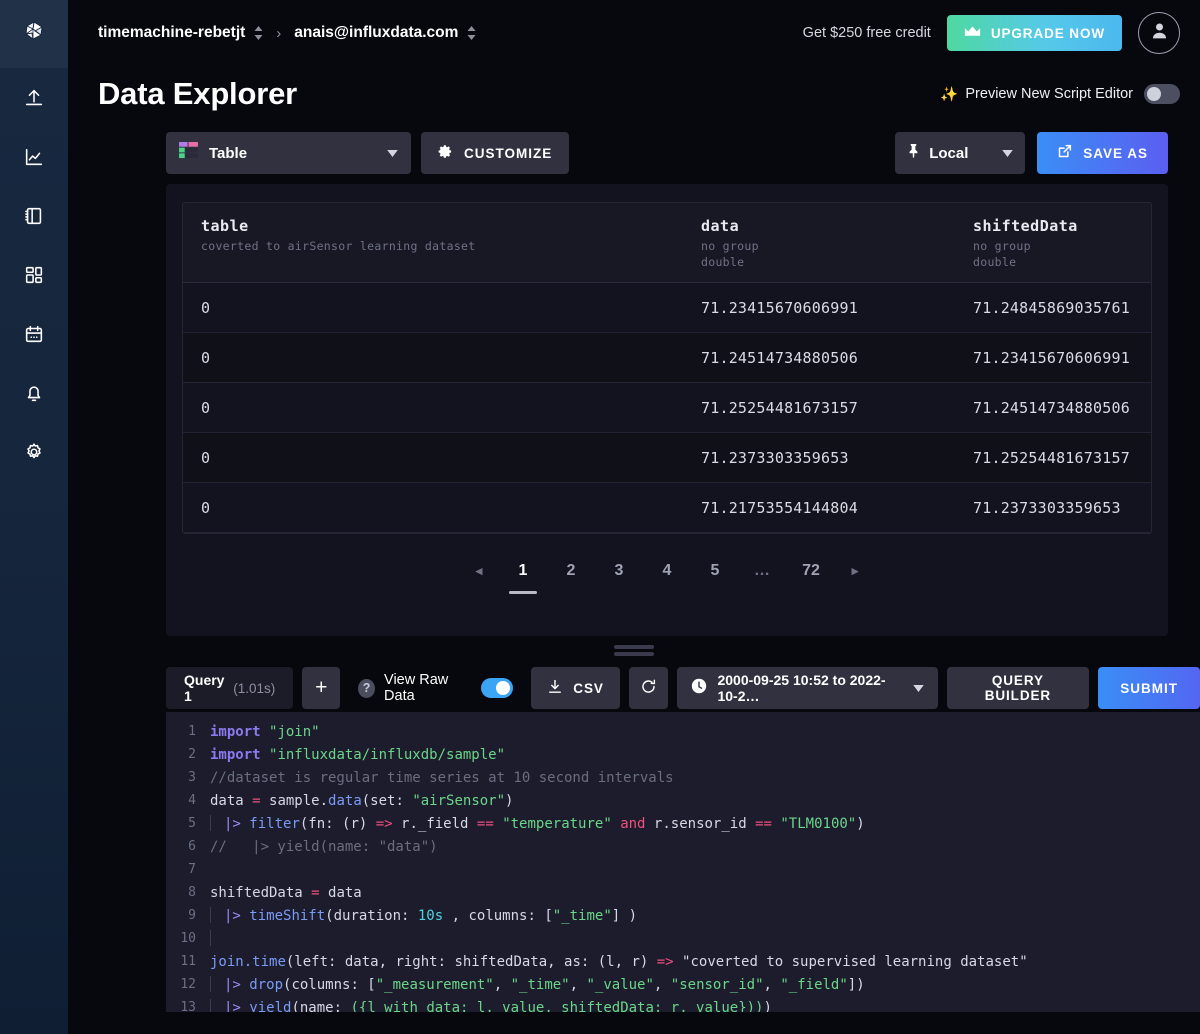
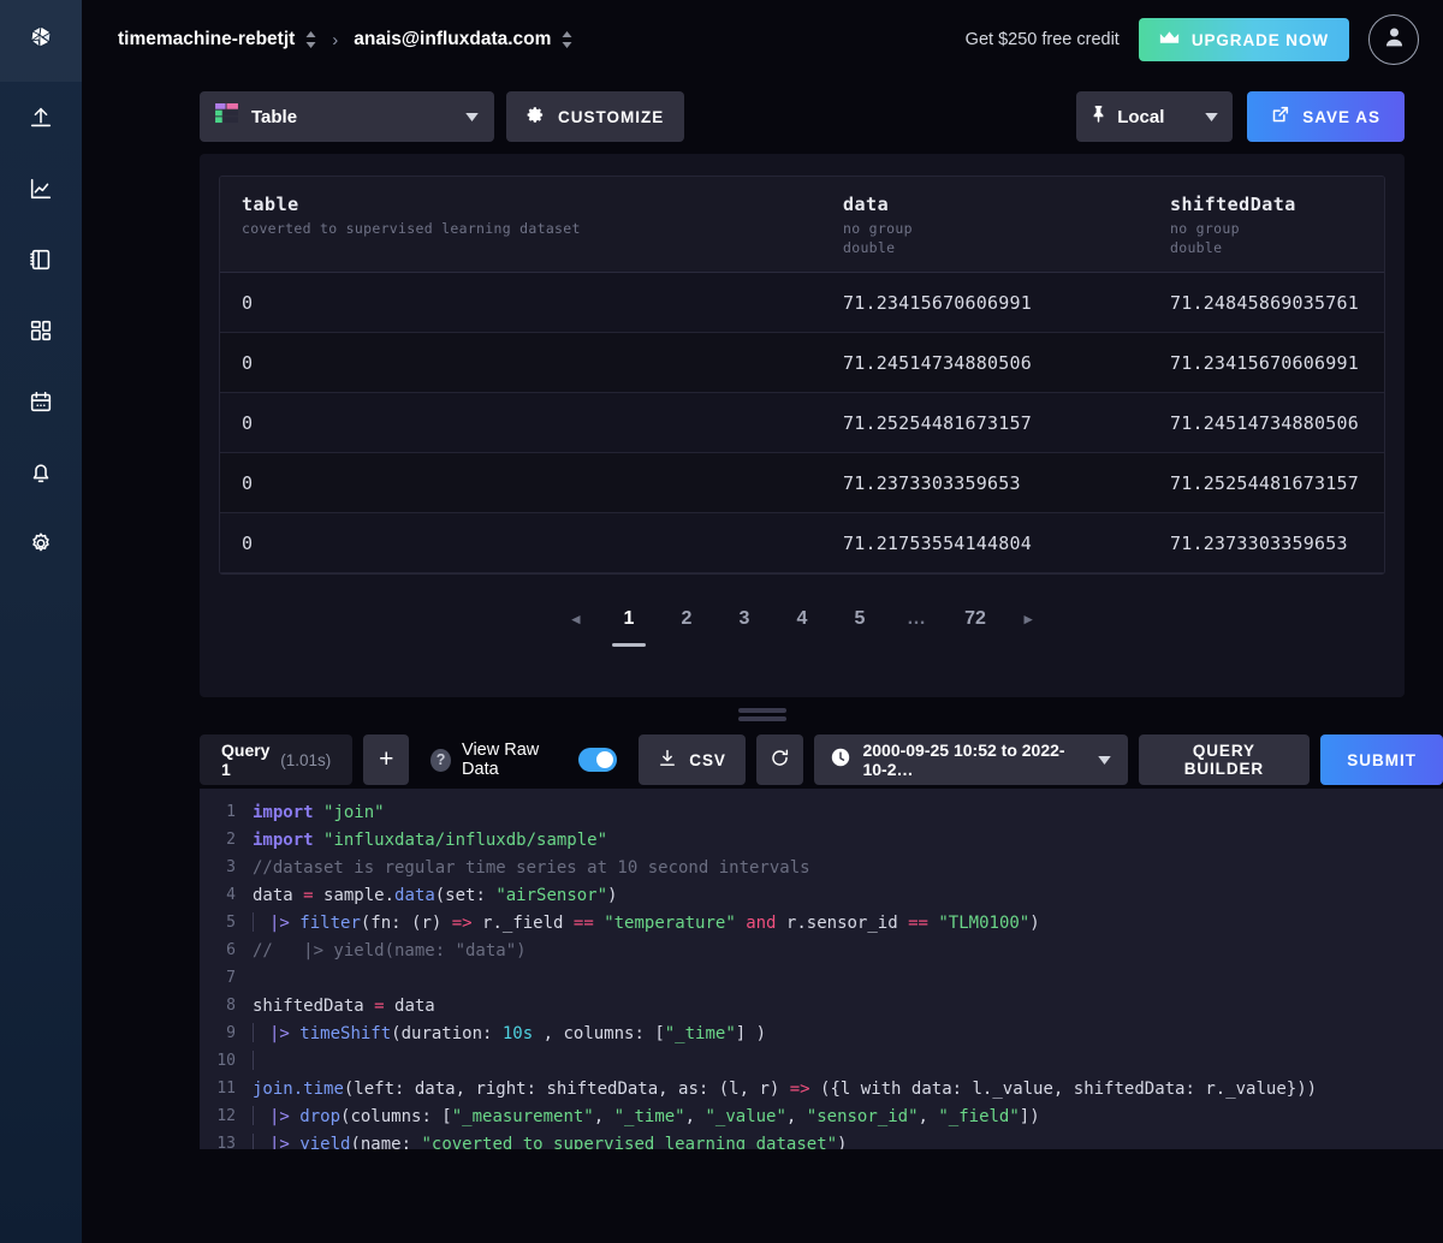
  timemachine-rebetjt
  ›
  anais@influxdata.com
  Get $250 free credit
  UPGRADE NOW
- Data Explorer
- ✨
- Preview New Script Editor
  Table
  CUSTOMIZE
  Local
  SAVE AS
  table
- coverted to airSensor learning dataset
+ coverted to supervised learning dataset
  data
  no group
  double
  shiftedData
  no group
  double
  0
  71.23415670606991
  71.24845869035761
  0
  71.24514734880506
  71.23415670606991
  0
  71.25254481673157
  71.24514734880506
  0
  71.2373303359653
  71.25254481673157
  0
  71.21753554144804
  71.2373303359653
  ◂
  1
  2
  3
  4
  5
  …
  72
  ▸
  Query 1
  (1.01s)
  +
  ?
  View Raw Data
  CSV
  2000-09-25 10:52 to 2022-10-2…
  QUERY BUILDER
  SUBMIT
  1
  import "join"
  2
  import "influxdata/influxdb/sample"
  3
  //dataset is regular time series at 10 second intervals
  4
  data = sample.data(set: "airSensor")
  5
  |> filter(fn: (r) => r._field == "temperature" and r.sensor_id == "TLM0100")
  6
  // |> yield(name: "data")
  7
  8
  shiftedData = data
  9
  |> timeShift(duration: 10s , columns: ["_time"] )
  10
  11
- join.time(left: data, right: shiftedData, as: (l, r) => "coverted to supervised learning dataset"
+ join.time(left: data, right: shiftedData, as: (l, r) => ({l with data: l._value, shiftedData: r._value}))
  12
  |> drop(columns: ["_measurement", "_time", "_value", "sensor_id", "_field"])
  13
- |> yield(name: ({l with data: l._value, shiftedData: r._value})))
+ |> yield(name: "coverted to supervised learning dataset")
